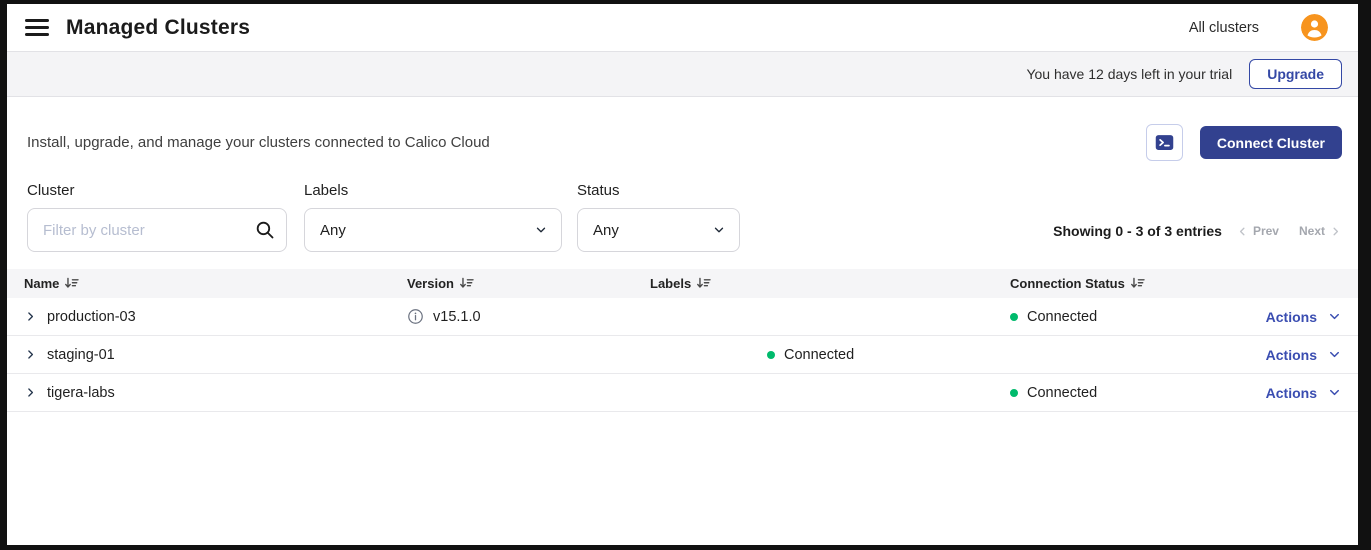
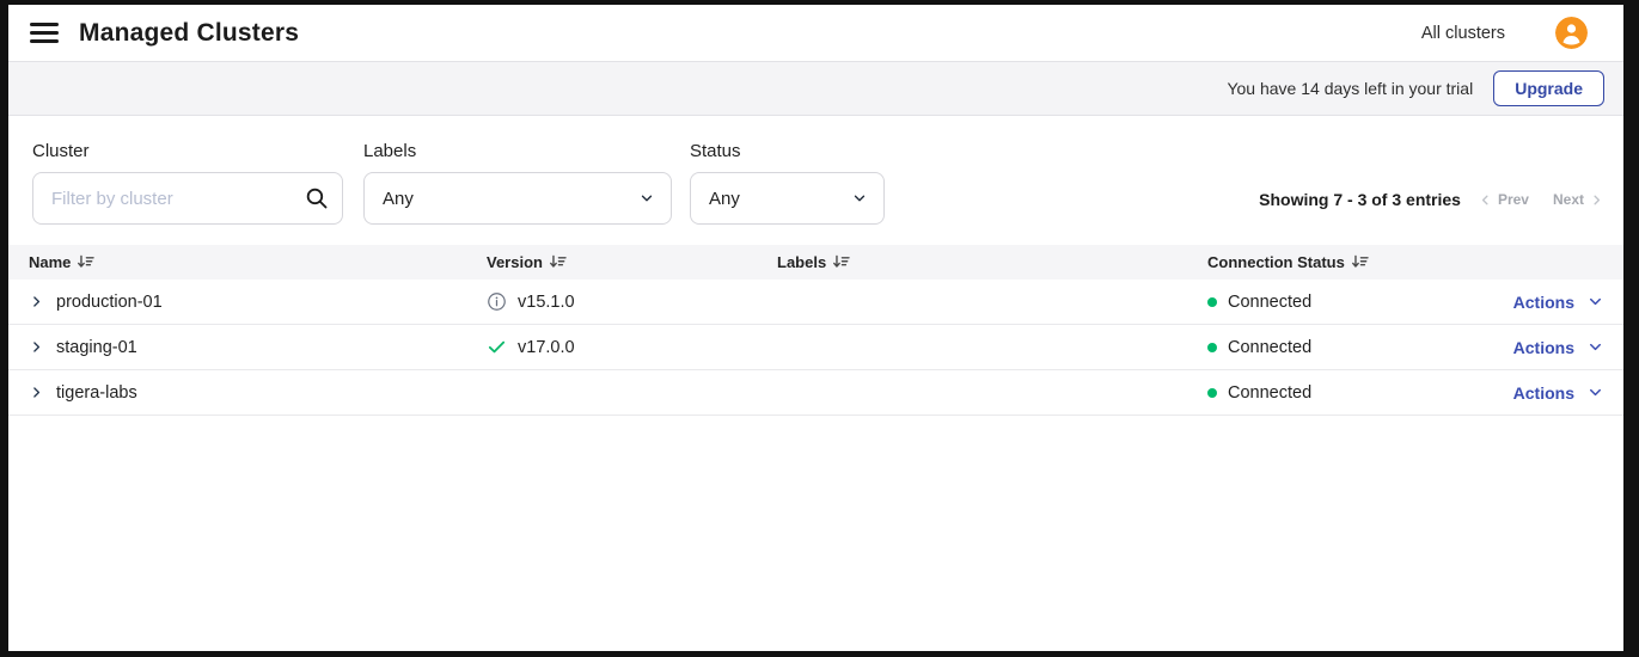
  Managed Clusters
  All clusters
- You have 12 days left in your trial
+ You have 14 days left in your trial
  Upgrade
- Install, upgrade, and manage your clusters connected to Calico Cloud
- Connect Cluster
  Cluster
  Filter by cluster
  Labels
  Any
  Status
  Any
- Showing 0 - 3 of 3 entries
+ Showing 7 - 3 of 3 entries
  Prev
  Next
  Name
  Version
  Labels
  Connection Status
- production-03
+ production-01
  v15.1.0
  Connected
  Actions
  staging-01
+ v17.0.0
  Connected
  Actions
  tigera-labs
  Connected
  Actions
